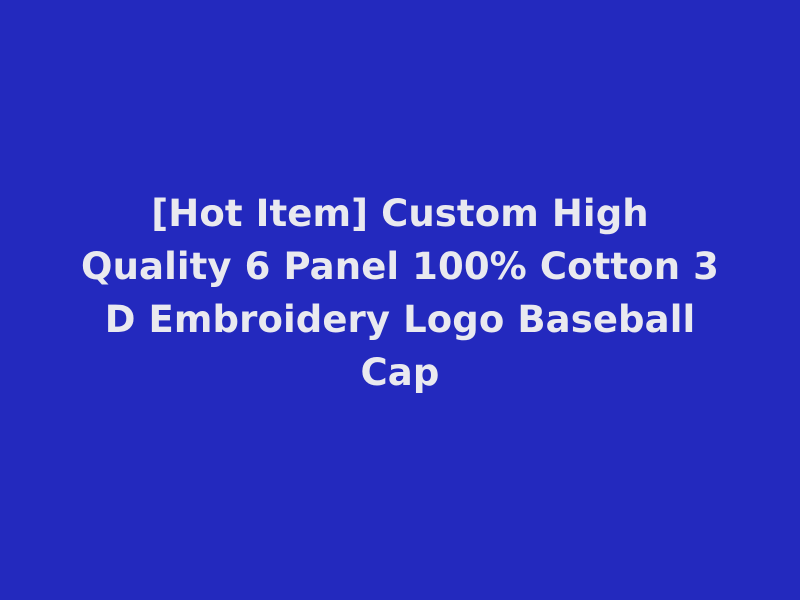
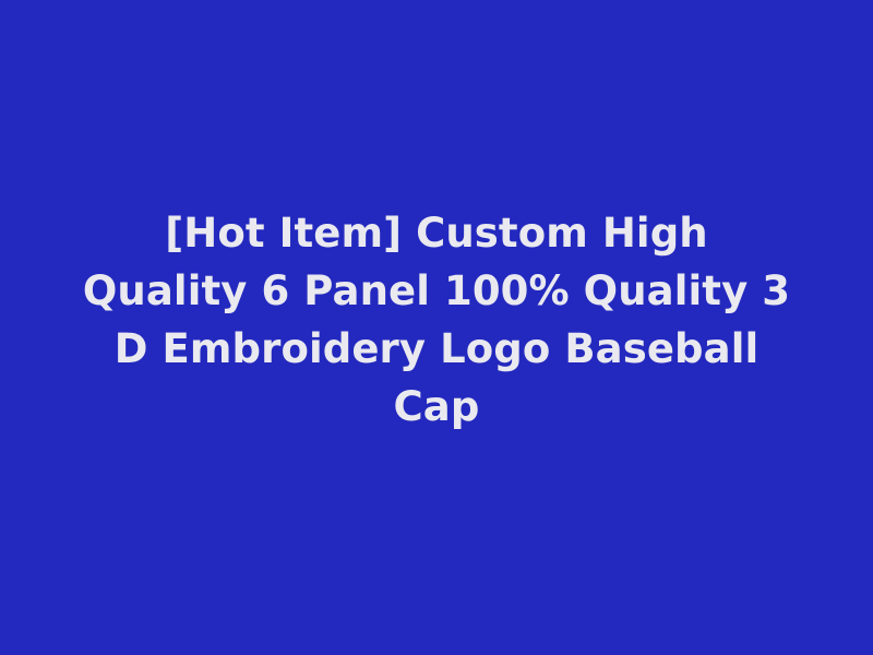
- [Hot Item] Custom High Quality 6 Panel 100% Cotton 3 D Embroidery Logo Baseball Cap
+ [Hot Item] Custom High Quality 6 Panel 100% Quality 3 D Embroidery Logo Baseball Cap
